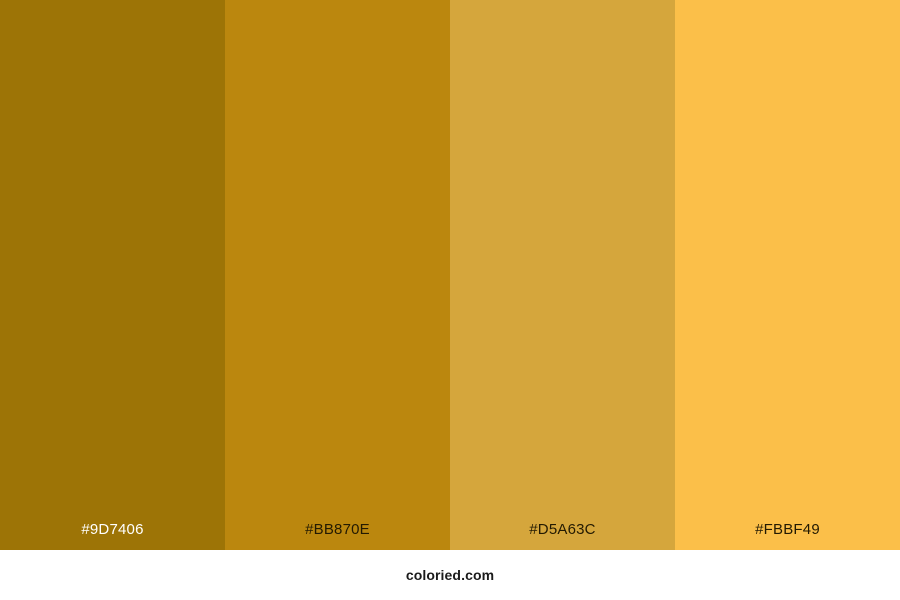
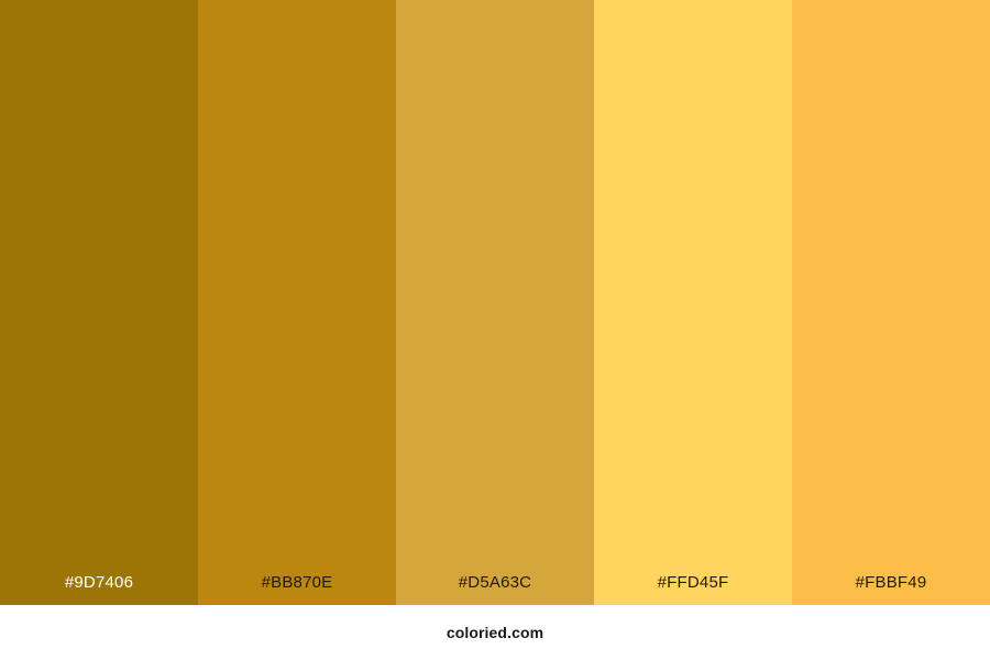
  #9D7406
  #BB870E
  #D5A63C
+ #FFD45F
  #FBBF49
  coloried.com
